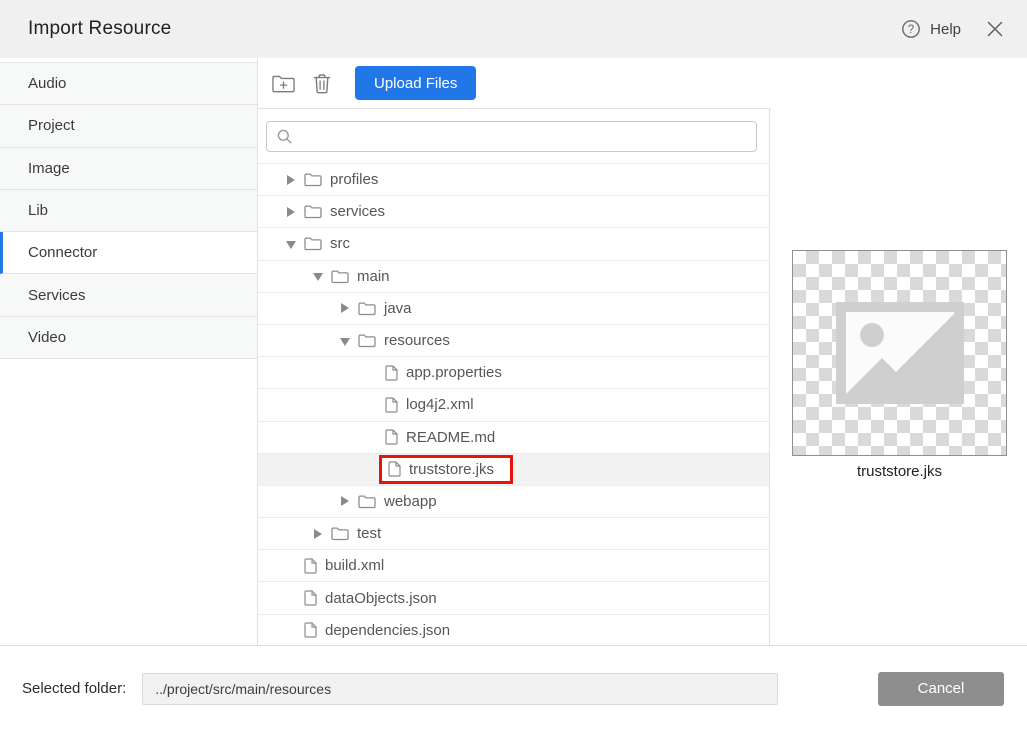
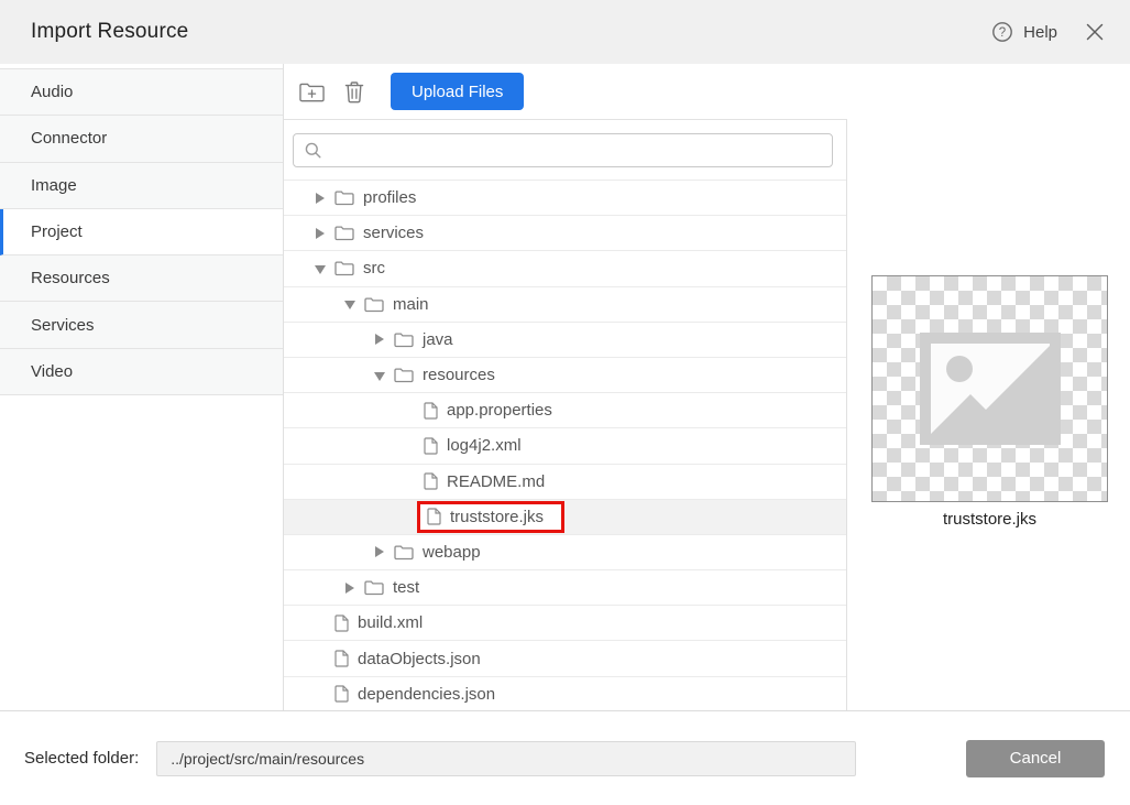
  Import Resource
  ?
  Help
  Audio
- Project
+ Connector
  Image
- Lib
- Connector
+ Project
+ Resources
  Services
  Video
  Upload Files
  profiles
  services
  src
  main
  java
  resources
  app.properties
  log4j2.xml
  README.md
  truststore.jks
  webapp
  test
  build.xml
  dataObjects.json
  dependencies.json
  truststore.jks
  Selected folder:
  ../project/src/main/resources
  Cancel
